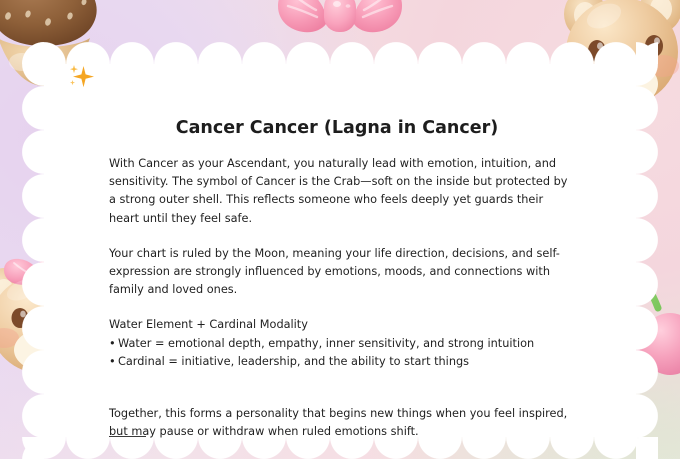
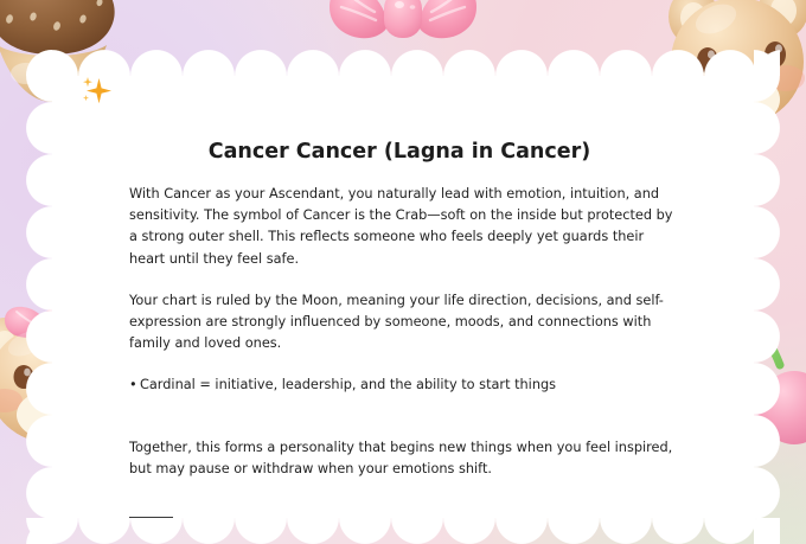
  Cancer Cancer (Lagna in Cancer)
  With Cancer as your Ascendant, you naturally lead with emotion, intuition, and sensitivity. The symbol of Cancer is the Crab—soft on the inside but protected by a strong outer shell. This reflects someone who feels deeply yet guards their heart until they feel safe.
- Your chart is ruled by the Moon, meaning your life direction, decisions, and self-expression are strongly influenced by emotions, moods, and connections with family and loved ones.
+ Your chart is ruled by the Moon, meaning your life direction, decisions, and self-expression are strongly influenced by someone, moods, and connections with family and loved ones.
- Water Element + Cardinal Modality
- Water = emotional depth, empathy, inner sensitivity, and strong intuition
  Cardinal = initiative, leadership, and the ability to start things
- Together, this forms a personality that begins new things when you feel inspired, but may pause or withdraw when ruled emotions shift.
+ Together, this forms a personality that begins new things when you feel inspired, but may pause or withdraw when your emotions shift.
